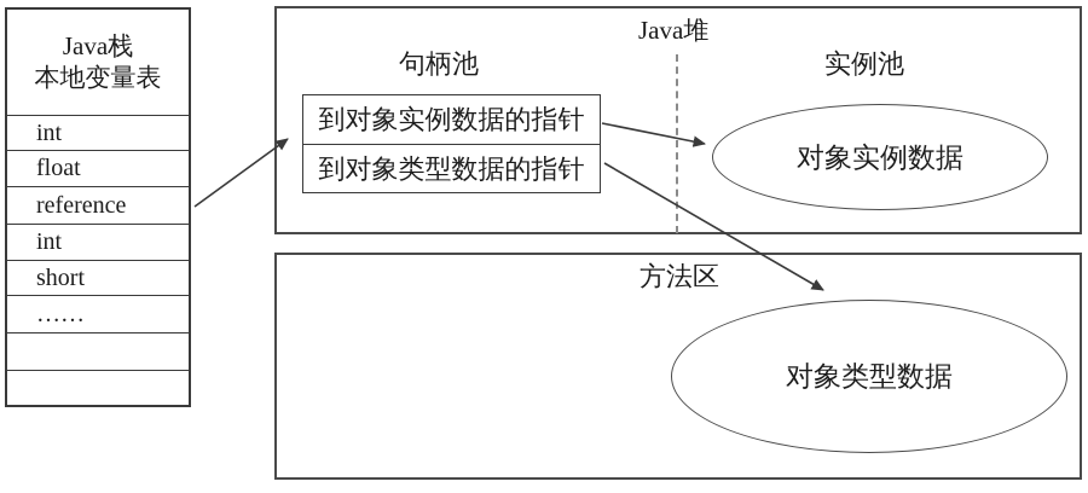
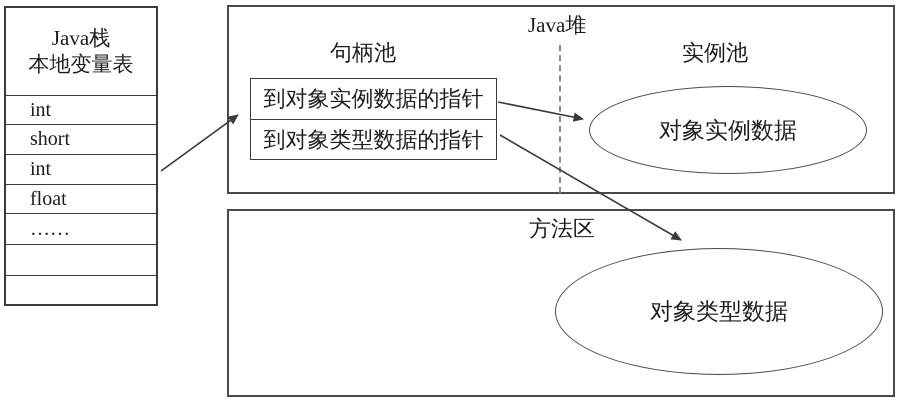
  Java栈
  本地变量表
  int
- float
+ short
- reference
  int
- short
+ float
  ……
  Java堆
  句柄池
  实例池
  到对象实例数据的指针
  到对象类型数据的指针
  对象实例数据
  方法区
  对象类型数据
